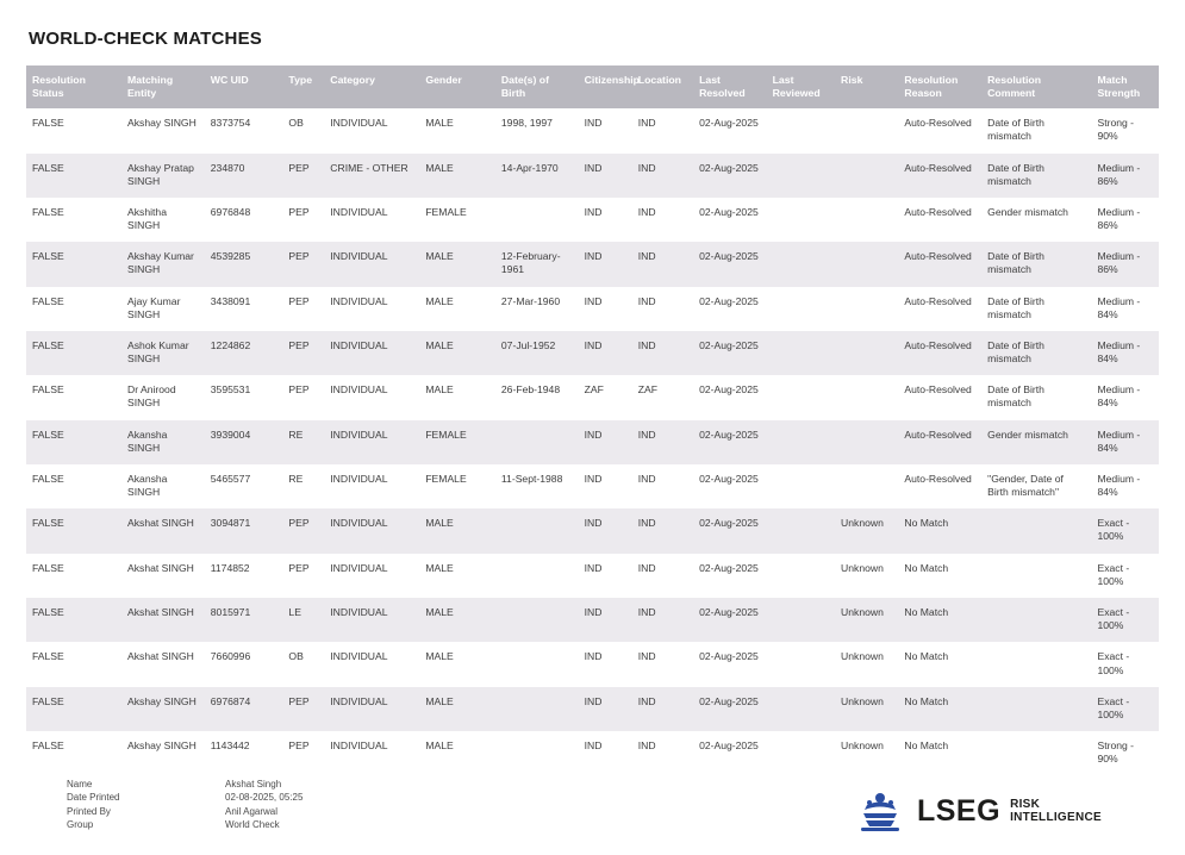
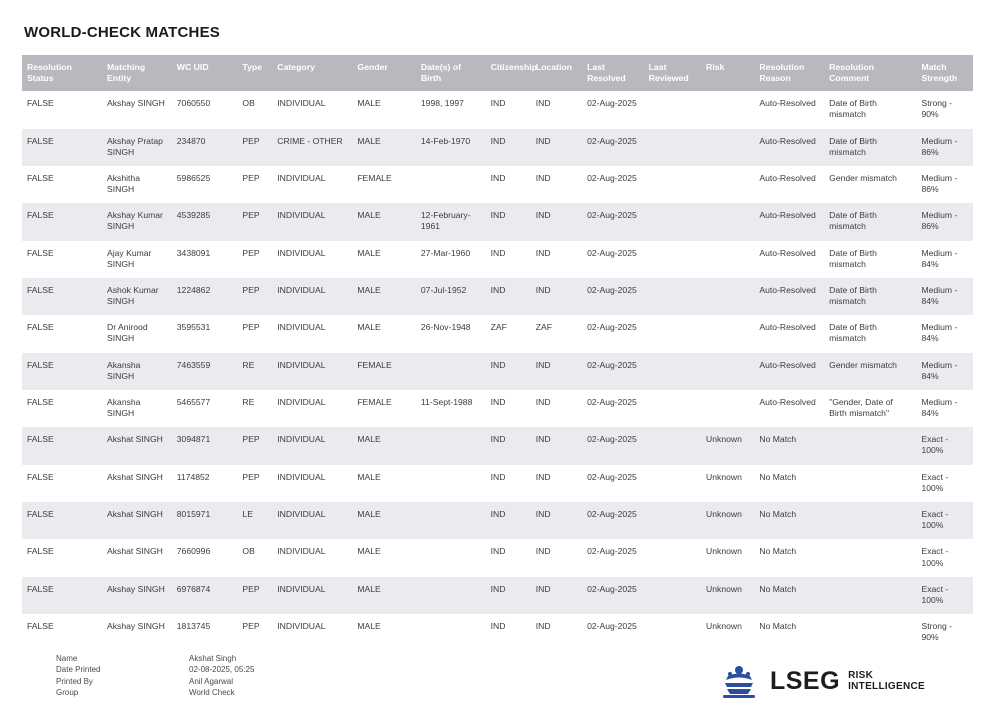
  WORLD-CHECK MATCHES
  Resolution Status	Matching Entity	WC UID	Type	Category	Gender	Date(s) of Birth	Citizenship	Location	Last Resolved	Last Reviewed	Risk	Resolution Reason	Resolution Comment	Match Strength
- FALSE	Akshay SINGH	8373754	OB	INDIVIDUAL	MALE	1998, 1997	IND	IND	02-Aug-2025			Auto-Resolved	Date of Birth mismatch	Strong - 90%
+ FALSE	Akshay SINGH	7060550	OB	INDIVIDUAL	MALE	1998, 1997	IND	IND	02-Aug-2025			Auto-Resolved	Date of Birth mismatch	Strong - 90%
- FALSE	Akshay Pratap SINGH	234870	PEP	CRIME - OTHER	MALE	14-Apr-1970	IND	IND	02-Aug-2025			Auto-Resolved	Date of Birth mismatch	Medium - 86%
+ FALSE	Akshay Pratap SINGH	234870	PEP	CRIME - OTHER	MALE	14-Feb-1970	IND	IND	02-Aug-2025			Auto-Resolved	Date of Birth mismatch	Medium - 86%
- FALSE	Akshitha SINGH	6976848	PEP	INDIVIDUAL	FEMALE		IND	IND	02-Aug-2025			Auto-Resolved	Gender mismatch	Medium - 86%
+ FALSE	Akshitha SINGH	5986525	PEP	INDIVIDUAL	FEMALE		IND	IND	02-Aug-2025			Auto-Resolved	Gender mismatch	Medium - 86%
  FALSE	Akshay Kumar SINGH	4539285	PEP	INDIVIDUAL	MALE	12-February-1961	IND	IND	02-Aug-2025			Auto-Resolved	Date of Birth mismatch	Medium - 86%
  FALSE	Ajay Kumar SINGH	3438091	PEP	INDIVIDUAL	MALE	27-Mar-1960	IND	IND	02-Aug-2025			Auto-Resolved	Date of Birth mismatch	Medium - 84%
  FALSE	Ashok Kumar SINGH	1224862	PEP	INDIVIDUAL	MALE	07-Jul-1952	IND	IND	02-Aug-2025			Auto-Resolved	Date of Birth mismatch	Medium - 84%
- FALSE	Dr Anirood SINGH	3595531	PEP	INDIVIDUAL	MALE	26-Feb-1948	ZAF	ZAF	02-Aug-2025			Auto-Resolved	Date of Birth mismatch	Medium - 84%
+ FALSE	Dr Anirood SINGH	3595531	PEP	INDIVIDUAL	MALE	26-Nov-1948	ZAF	ZAF	02-Aug-2025			Auto-Resolved	Date of Birth mismatch	Medium - 84%
- FALSE	Akansha SINGH	3939004	RE	INDIVIDUAL	FEMALE		IND	IND	02-Aug-2025			Auto-Resolved	Gender mismatch	Medium - 84%
+ FALSE	Akansha SINGH	7463559	RE	INDIVIDUAL	FEMALE		IND	IND	02-Aug-2025			Auto-Resolved	Gender mismatch	Medium - 84%
  FALSE	Akansha SINGH	5465577	RE	INDIVIDUAL	FEMALE	11-Sept-1988	IND	IND	02-Aug-2025			Auto-Resolved	"Gender, Date of Birth mismatch"	Medium - 84%
  FALSE	Akshat SINGH	3094871	PEP	INDIVIDUAL	MALE		IND	IND	02-Aug-2025		Unknown	No Match		Exact - 100%
  FALSE	Akshat SINGH	1174852	PEP	INDIVIDUAL	MALE		IND	IND	02-Aug-2025		Unknown	No Match		Exact - 100%
  FALSE	Akshat SINGH	8015971	LE	INDIVIDUAL	MALE		IND	IND	02-Aug-2025		Unknown	No Match		Exact - 100%
  FALSE	Akshat SINGH	7660996	OB	INDIVIDUAL	MALE		IND	IND	02-Aug-2025		Unknown	No Match		Exact - 100%
  FALSE	Akshay SINGH	6976874	PEP	INDIVIDUAL	MALE		IND	IND	02-Aug-2025		Unknown	No Match		Exact - 100%
- FALSE	Akshay SINGH	1143442	PEP	INDIVIDUAL	MALE		IND	IND	02-Aug-2025		Unknown	No Match		Strong - 90%
+ FALSE	Akshay SINGH	1813745	PEP	INDIVIDUAL	MALE		IND	IND	02-Aug-2025		Unknown	No Match		Strong - 90%
  Name
  Akshat Singh
  Date Printed
  02-08-2025, 05:25
  Printed By
  Anil Agarwal
  Group
  World Check
  LSEG
  RISK
  INTELLIGENCE
